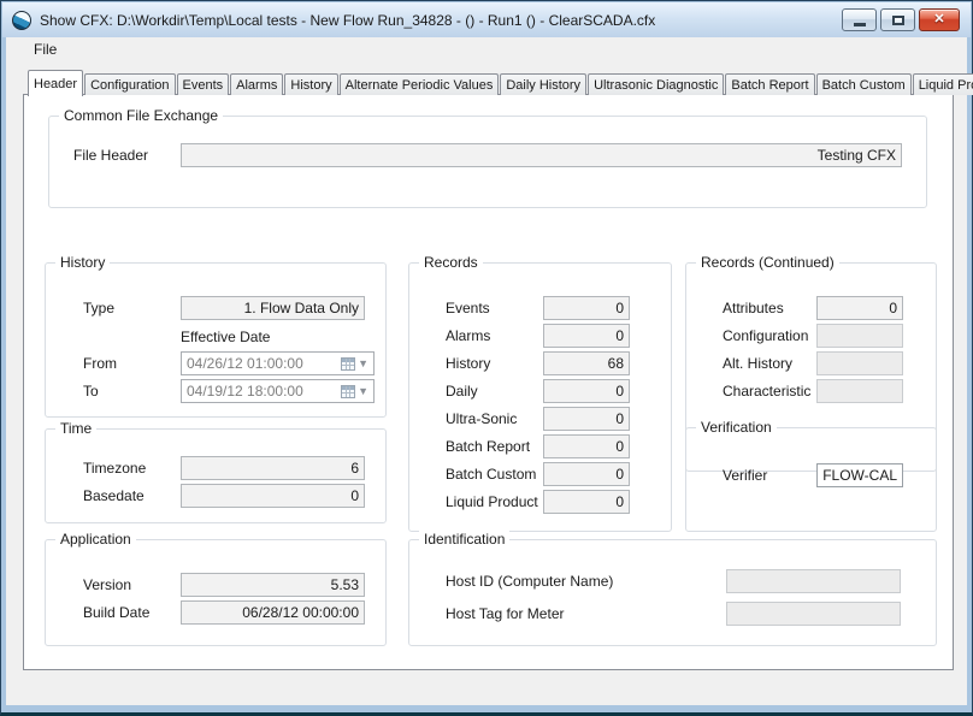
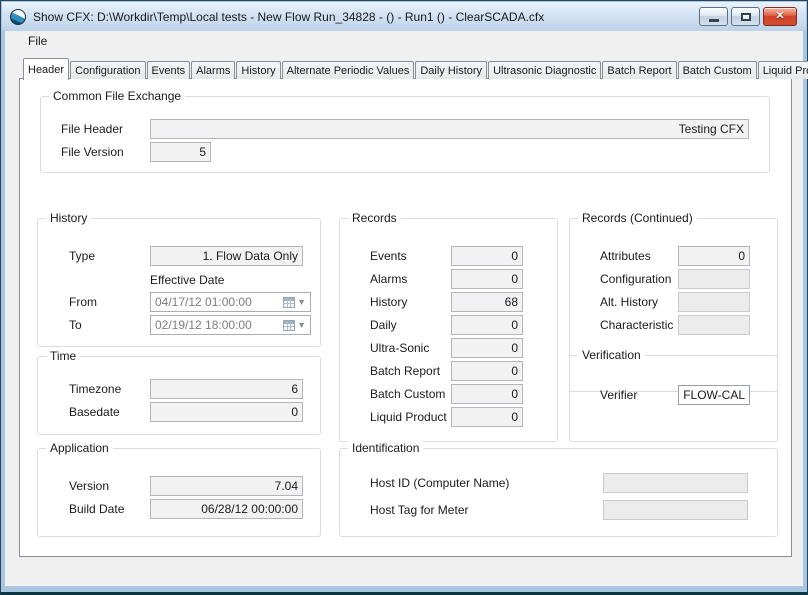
  Show CFX: D:\Workdir\Temp\Local tests - New Flow Run_34828 - () - Run1 () - ClearSCADA.cfx
  ✕
  File
  Header
  Configuration
  Events
  Alarms
  History
  Alternate Periodic Values
  Daily History
  Ultrasonic Diagnostic
  Batch Report
  Batch Custom
  Common File Exchange
  File Header
  Testing CFX
+ File Version
+ 5
  History
  Type
  1. Flow Data Only
  Effective Date
  From
- 04/26/12 01:00:00
+ 04/17/12 01:00:00
  ▼
  To
- 04/19/12 18:00:00
+ 02/19/12 18:00:00
  ▼
  Time
  Timezone
  6
  Basedate
  0
  Application
  Version
- 5.53
+ 7.04
  Build Date
  06/28/12 00:00:00
  Records
  Events
  0
  Alarms
  0
  History
  68
  Daily
  0
  Ultra-Sonic
  0
  Batch Report
  0
  Batch Custom
  0
  Liquid Product
  0
  Records (Continued)
  Attributes
  0
  Configuration
  Alt. History
  Characteristic
  Verification
  Verifier
  FLOW-CAL
  Identification
  Host ID (Computer Name)
  Host Tag for Meter
